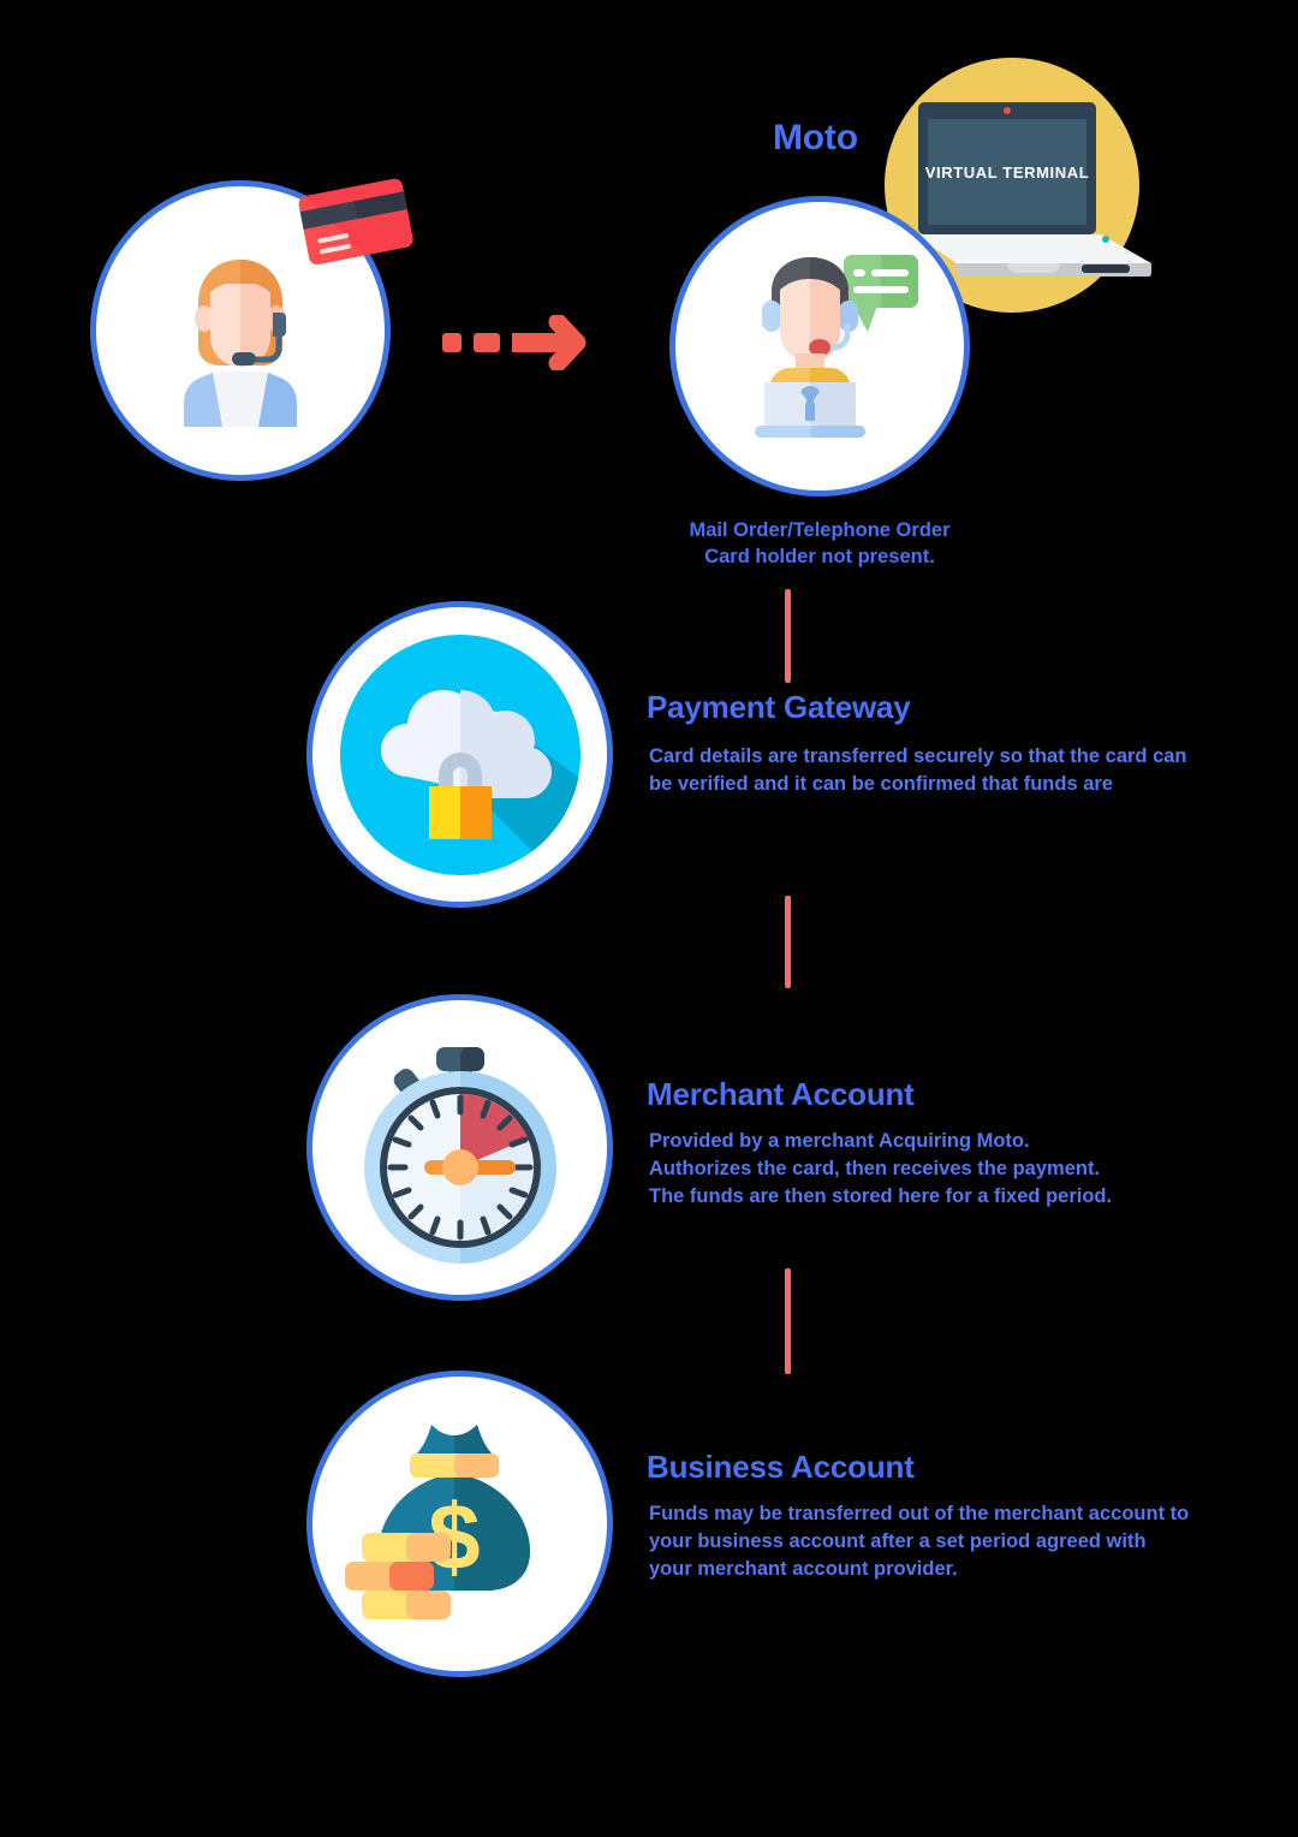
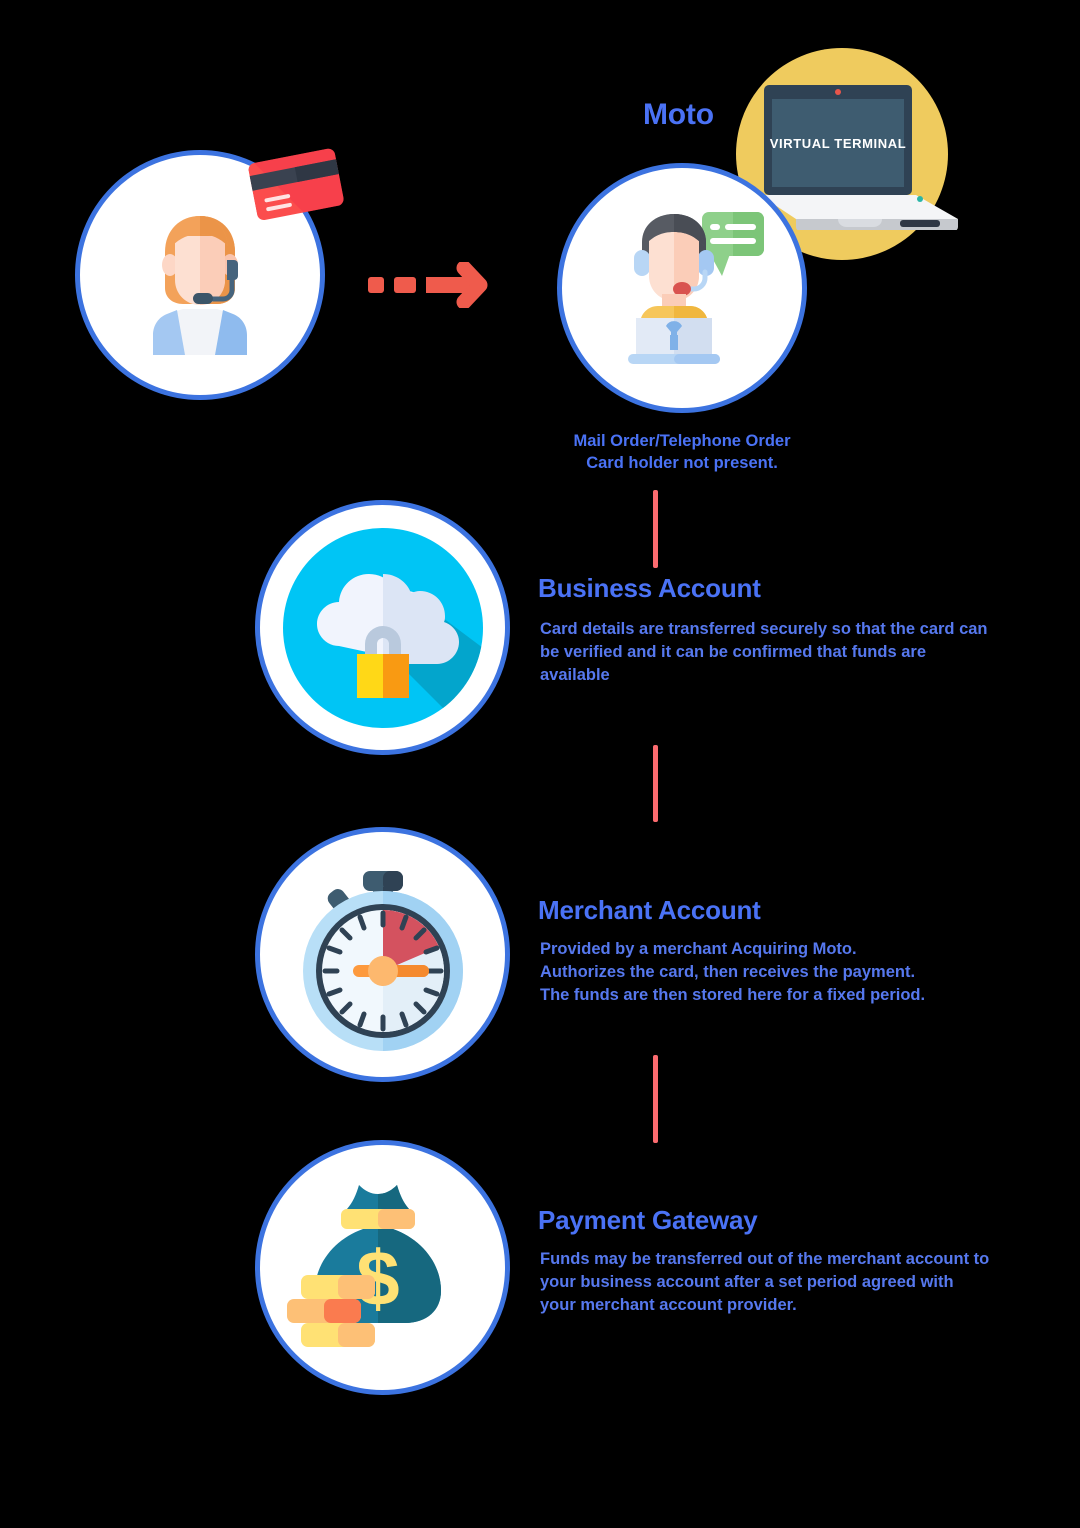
  VIRTUAL TERMINAL
  Moto
  Mail Order/Telephone Order
  Card holder not present.
- Payment Gateway
+ Business Account
  Card details are transferred securely so that the card can
  be verified and it can be confirmed that funds are
+ available
  Merchant Account
  Provided by a merchant Acquiring Moto.
  Authorizes the card, then receives the payment.
  The funds are then stored here for a fixed period.
  $
- Business Account
+ Payment Gateway
  Funds may be transferred out of the merchant account to
  your business account after a set period agreed with
  your merchant account provider.
